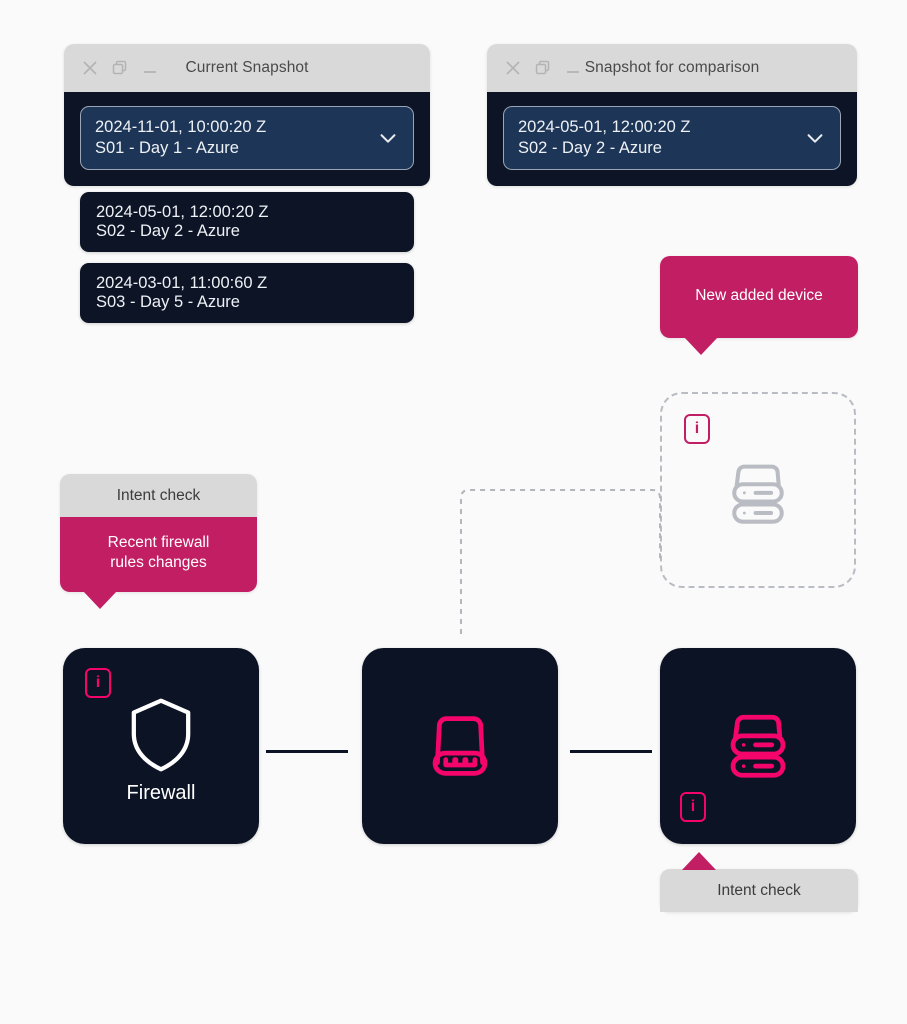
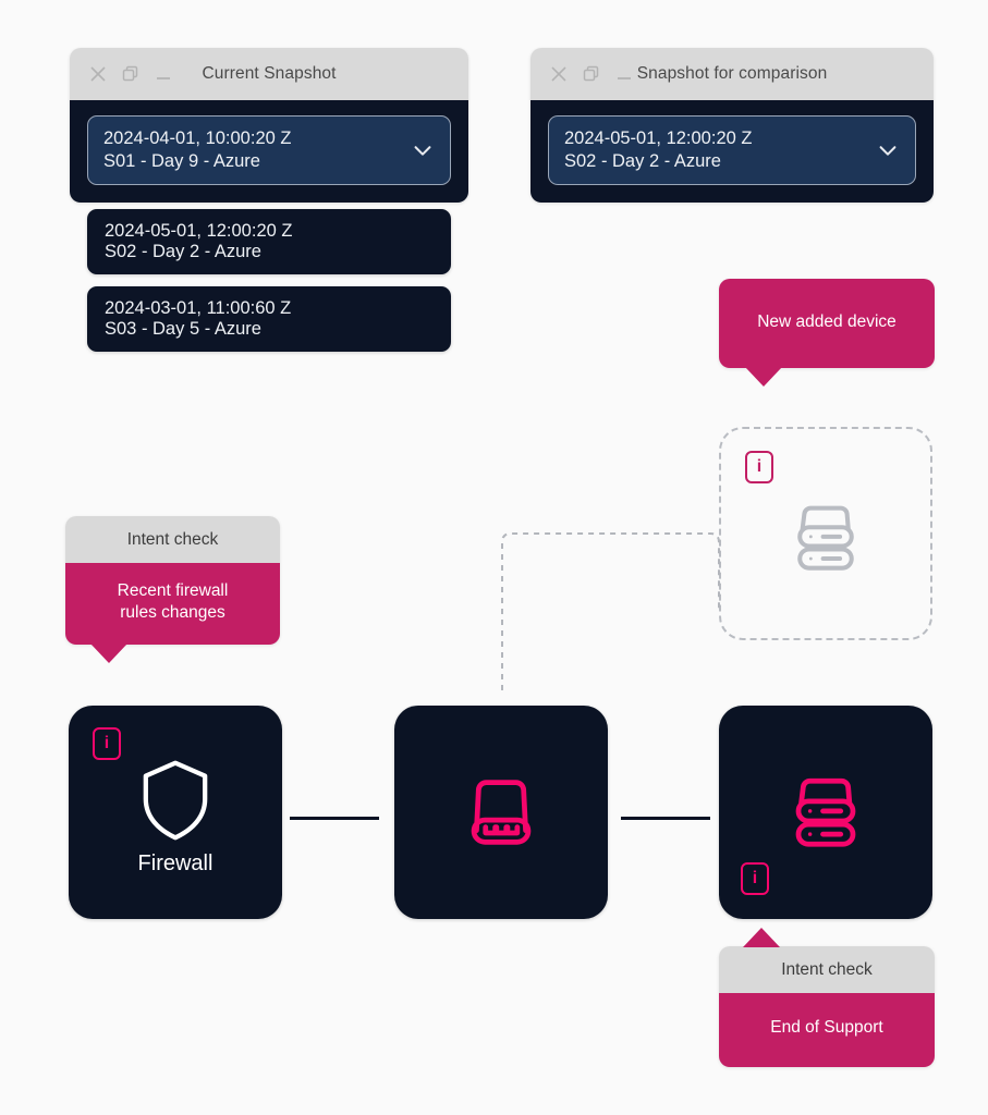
  Current Snapshot
- 2024-11-01, 10:00:20 Z
+ 2024-04-01, 10:00:20 Z
- S01 - Day 1 - Azure
+ S01 - Day 9 - Azure
  2024-05-01, 12:00:20 Z
  S02 - Day 2 - Azure
  2024-03-01, 11:00:60 Z
  S03 - Day 5 - Azure
  Snapshot for comparison
  2024-05-01, 12:00:20 Z
  S02 - Day 2 - Azure
  New added device
  i
  Intent check
  Recent firewall
  rules changes
  i
  Firewall
  i
  Intent check
+ End of Support
